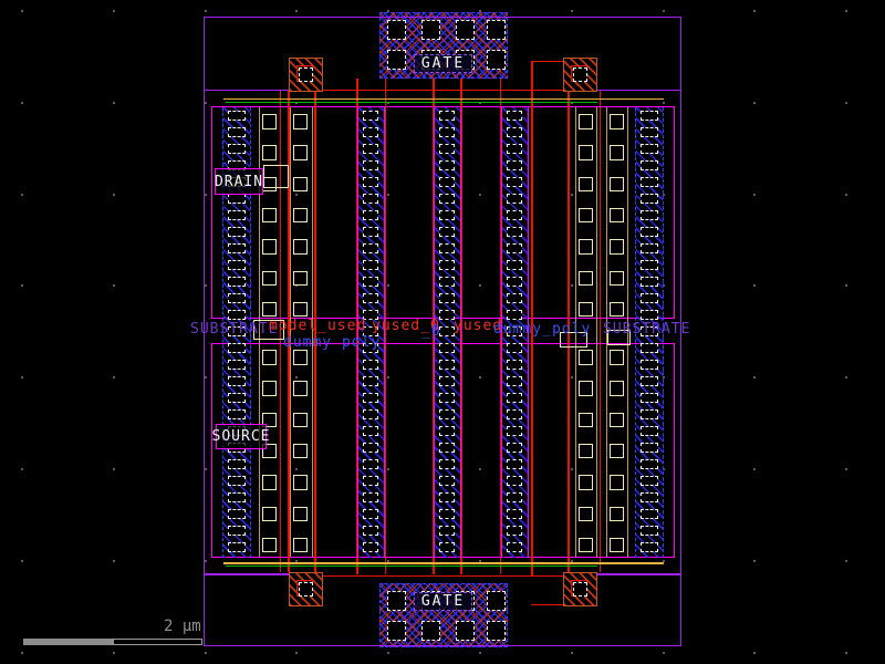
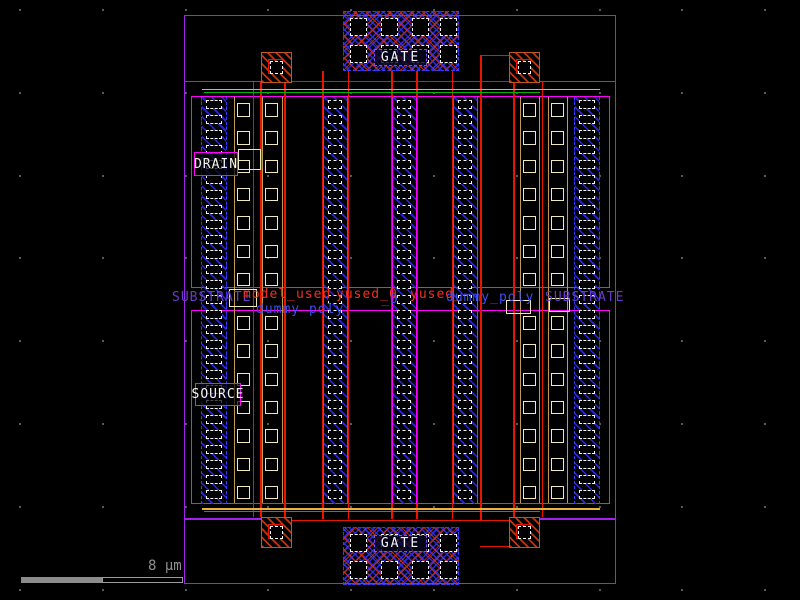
  GATE
  GATE
  DRAIN
  SOURCE
- 2 μm
+ 8 μm
  SUBSTRATE
  model_used
  yused_0
  yused_
  _0
  dummy_poly
  SUBSTRATE
  dummy poly
